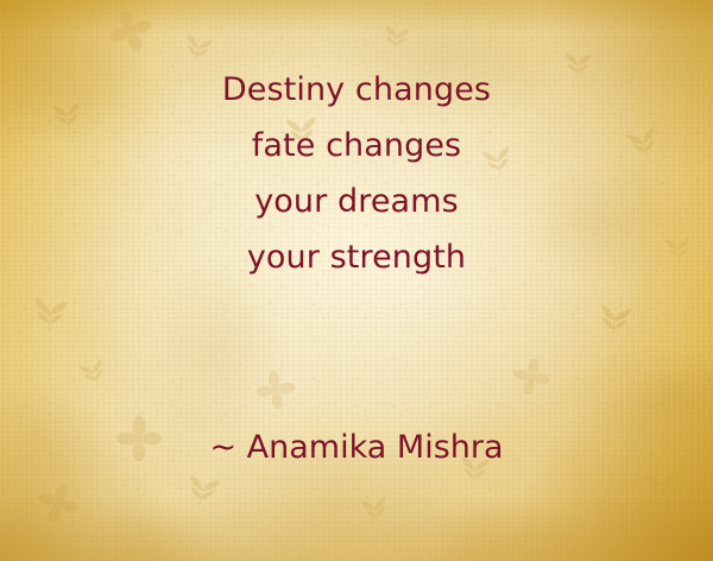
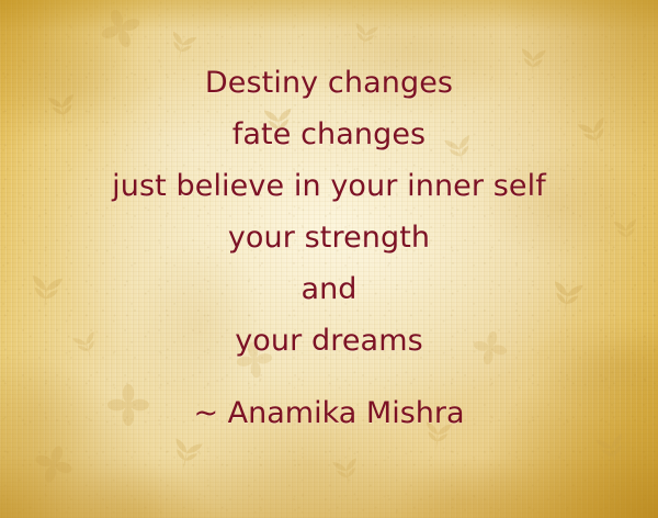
  Destiny changes
  fate changes
+ just believe in your inner self
- your dreams
+ your strength
+ and
- your strength
+ your dreams
  ~ Anamika Mishra
